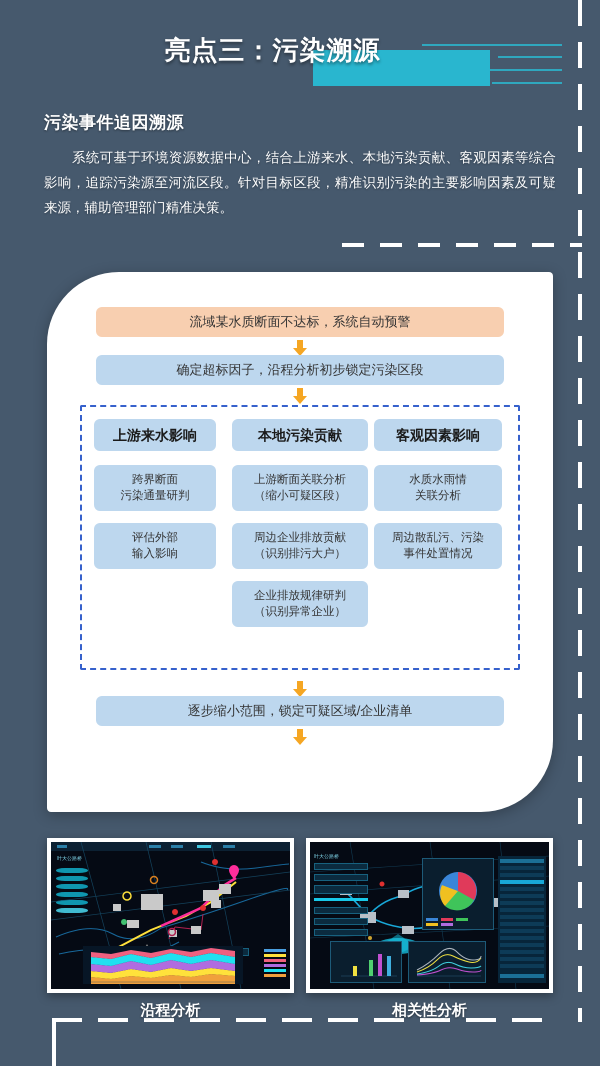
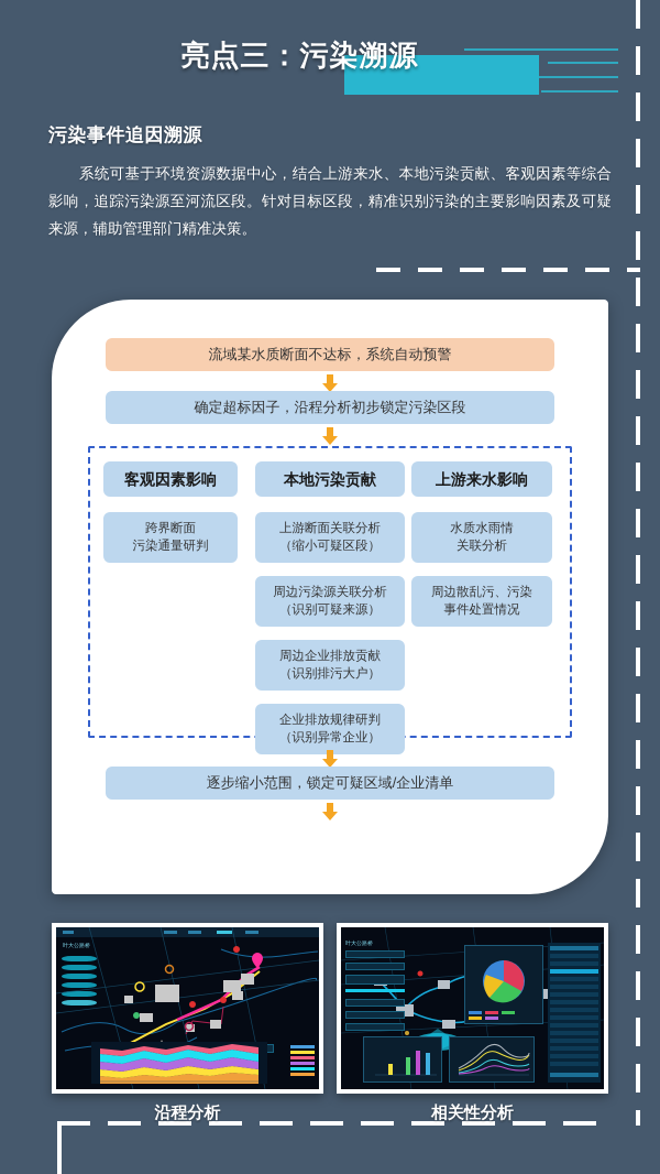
  亮点三：污染溯源
  污染事件追因溯源
  系统可基于环境资源数据中心，结合上游来水、本地污染贡献、客观因素等综合影响，追踪污染源至河流区段。针对目标区段，精准识别污染的主要影响因素及可疑来源，辅助管理部门精准决策。
  流域某水质断面不达标，系统自动预警
  确定超标因子，沿程分析初步锁定污染区段
- 上游来水影响
+ 客观因素影响
  跨界断面
  污染通量研判
- 评估外部
- 输入影响
  本地污染贡献
  上游断面关联分析
  （缩小可疑区段）
+ 周边污染源关联分析
+ （识别可疑来源）
  周边企业排放贡献
  （识别排污大户）
  企业排放规律研判
  （识别异常企业）
- 客观因素影响
+ 上游来水影响
  水质水雨情
  关联分析
  周边散乱污、污染
  事件处置情况
  逐步缩小范围，锁定可疑区域/企业清单
  沿程分析
  相关性分析
